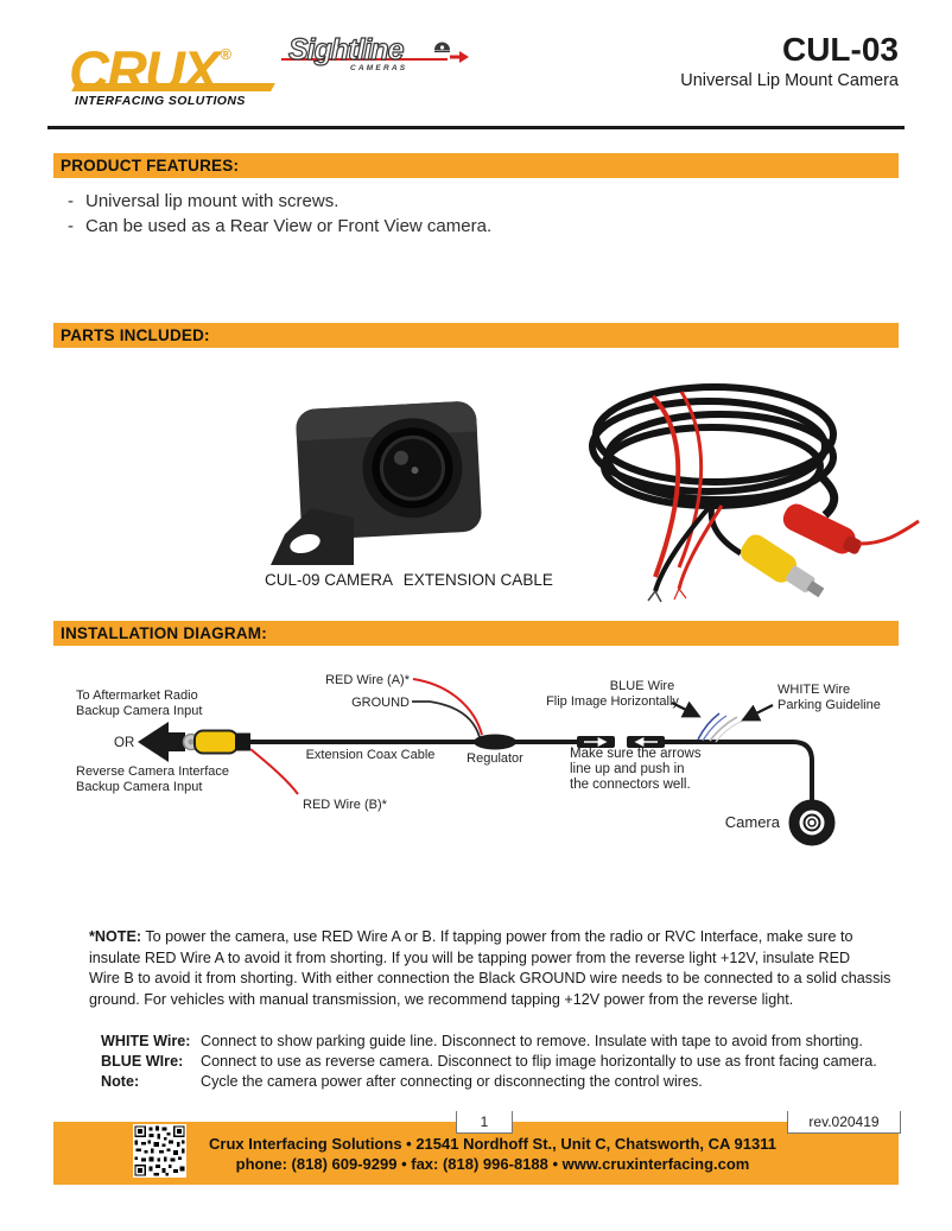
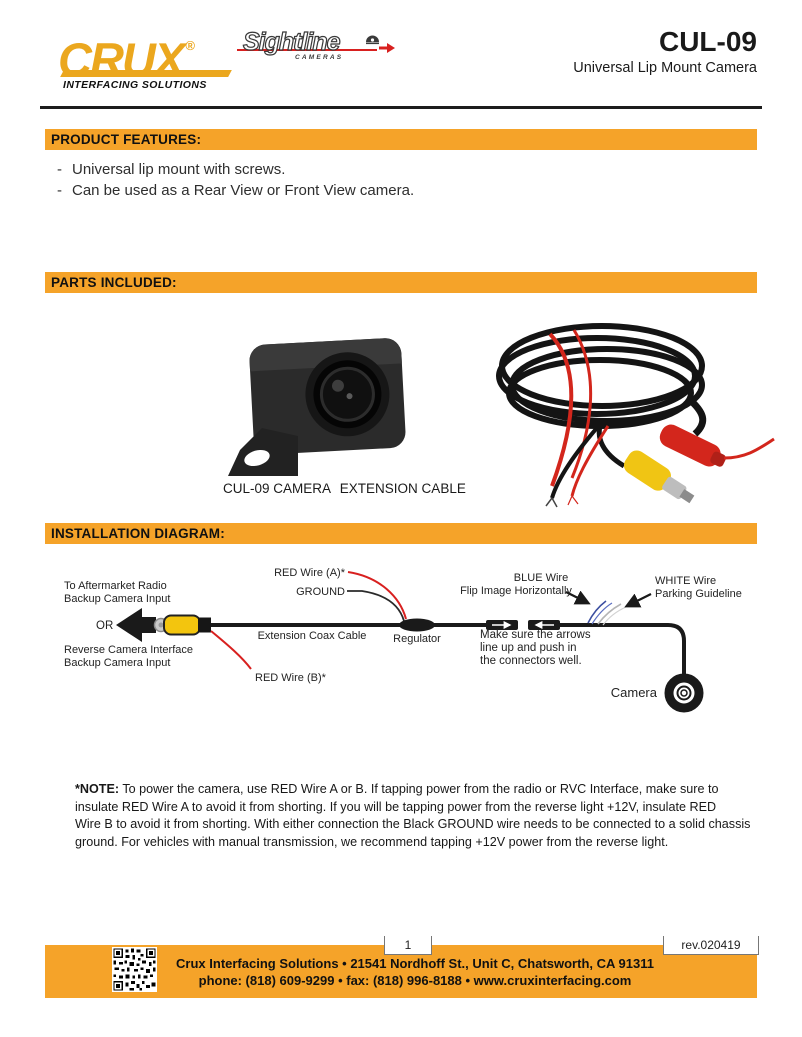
  CRUX ®
  INTERFACING SOLUTIONS
  Sightline
- CUL-03
+ CUL-09
  Universal Lip Mount Camera
  PRODUCT FEATURES:
  Universal lip mount with screws.
  Can be used as a Rear View or Front View camera.
  PARTS INCLUDED:
  CUL-09 CAMERA EXTENSION CABLE
  INSTALLATION DIAGRAM:
  To Aftermarket Radio
  Backup Camera Input
  OR
  Reverse Camera Interface
  Backup Camera Input
  Extension Coax Cable
  RED Wire (A)*
  GROUND
  Regulator
  RED Wire (B)*
  Make sure the arrows
  line up and push in
  the connectors well.
  BLUE Wire
  Flip Image Horizontally
  WHITE Wire
  Parking Guideline
  Camera
  *NOTE: To power the camera, use RED Wire A or B. If tapping power from the radio or RVC Interface, make sure to
  insulate RED Wire A to avoid it from shorting. If you will be tapping power from the reverse light +12V, insulate RED
  Wire B to avoid it from shorting. With either connection the Black GROUND wire needs to be connected to a solid chassis
  ground. For vehicles with manual transmission, we recommend tapping +12V power from the reverse light.
- WHITE Wire:
- Connect to show parking guide line. Disconnect to remove. Insulate with tape to avoid from shorting.
- BLUE WIre:
- Connect to use as reverse camera. Disconnect to flip image horizontally to use as front facing camera.
- Note:
- Cycle the camera power after connecting or disconnecting the control wires.
  Crux Interfacing Solutions • 21541 Nordhoff St., Unit C, Chatsworth, CA 91311
  phone: (818) 609-9299 • fax: (818) 996-8188 • www.cruxinterfacing.com
  1
  rev.020419
